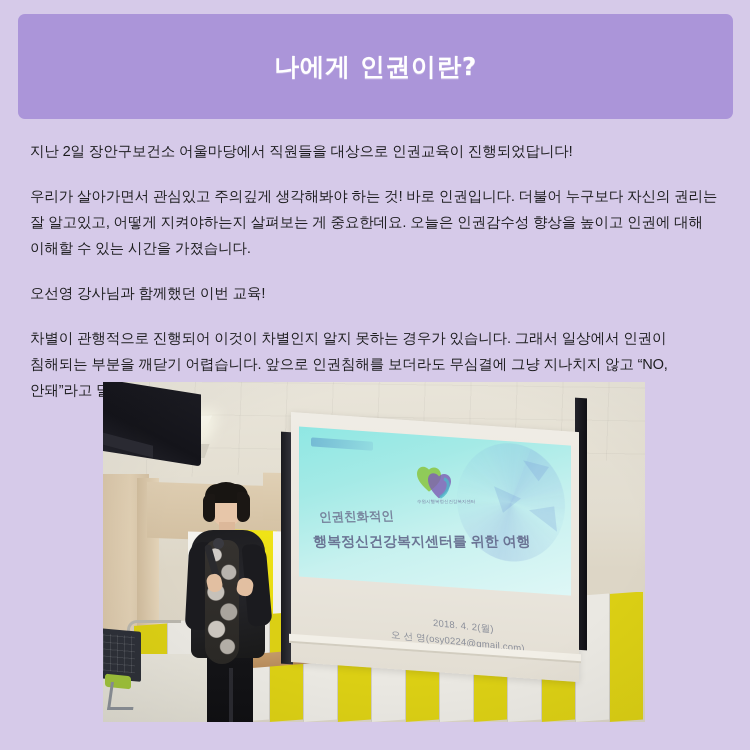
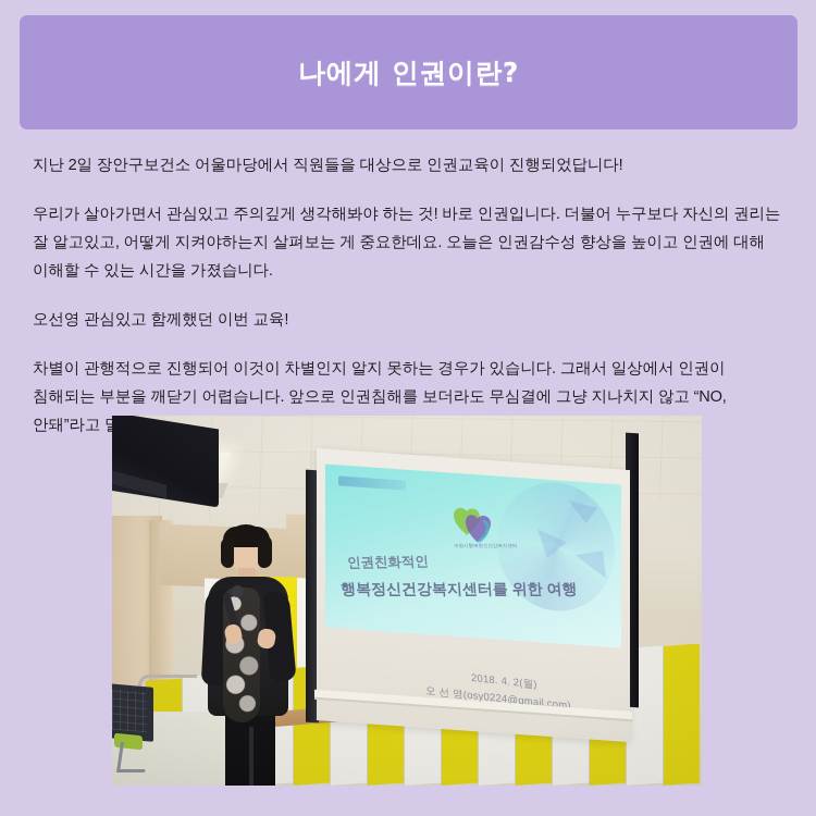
  나에게 인권이란?
  지난 2일 장안구보건소 어울마당에서 직원들을 대상으로 인권교육이 진행되었답니다!
  우리가 살아가면서 관심있고 주의깊게 생각해봐야 하는 것! 바로 인권입니다. 더불어 누구보다 자신의 권리는 잘 알고있고, 어떻게 지켜야하는지 살펴보는 게 중요한데요. 오늘은 인권감수성 향상을 높이고 인권에 대해 이해할 수 있는 시간을 가졌습니다.
- 오선영 강사님과 함께했던 이번 교육!
+ 오선영 관심있고 함께했던 이번 교육!
  차별이 관행적으로 진행되어 이것이 차별인지 알지 못하는 경우가 있습니다. 그래서 일상에서 인권이 침해되는 부분을 깨닫기 어렵습니다. 앞으로 인권침해를 보더라도 무심결에 그냥 지나치지 않고 “NO, 안돼”라고
